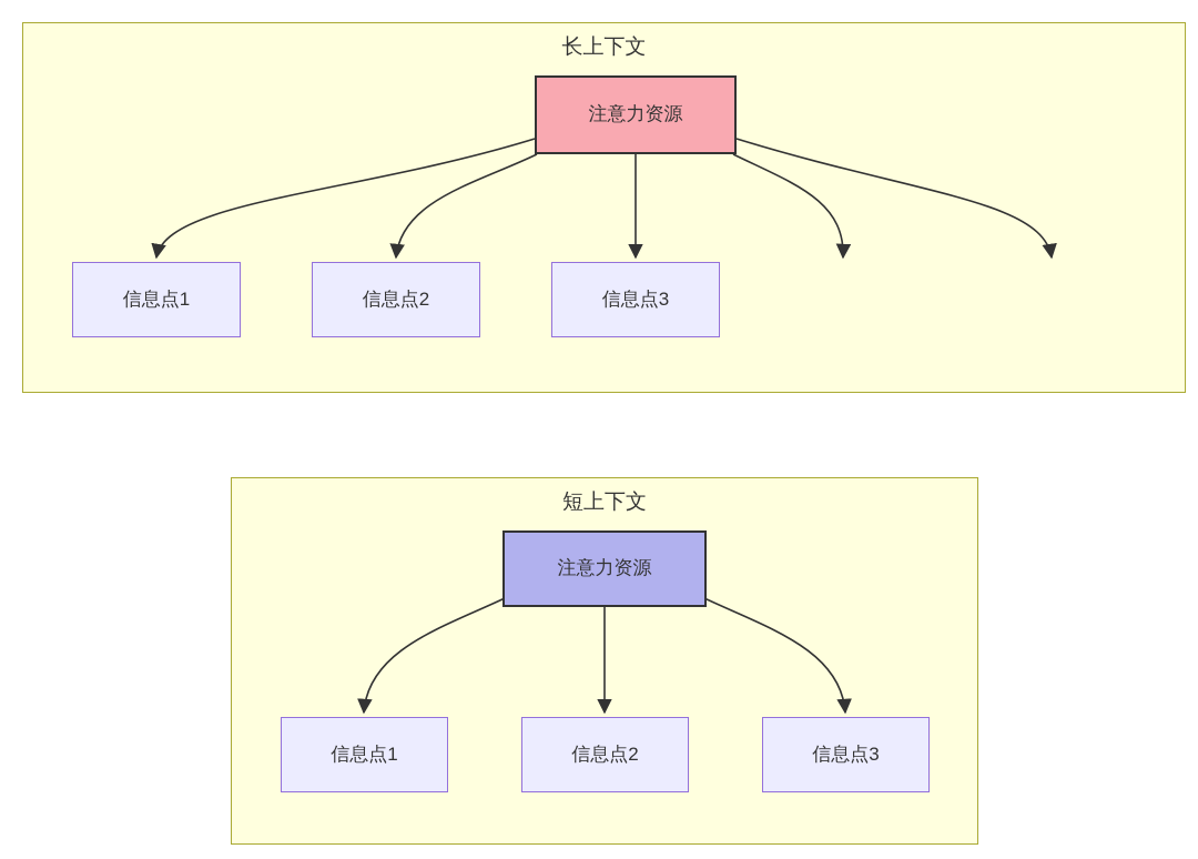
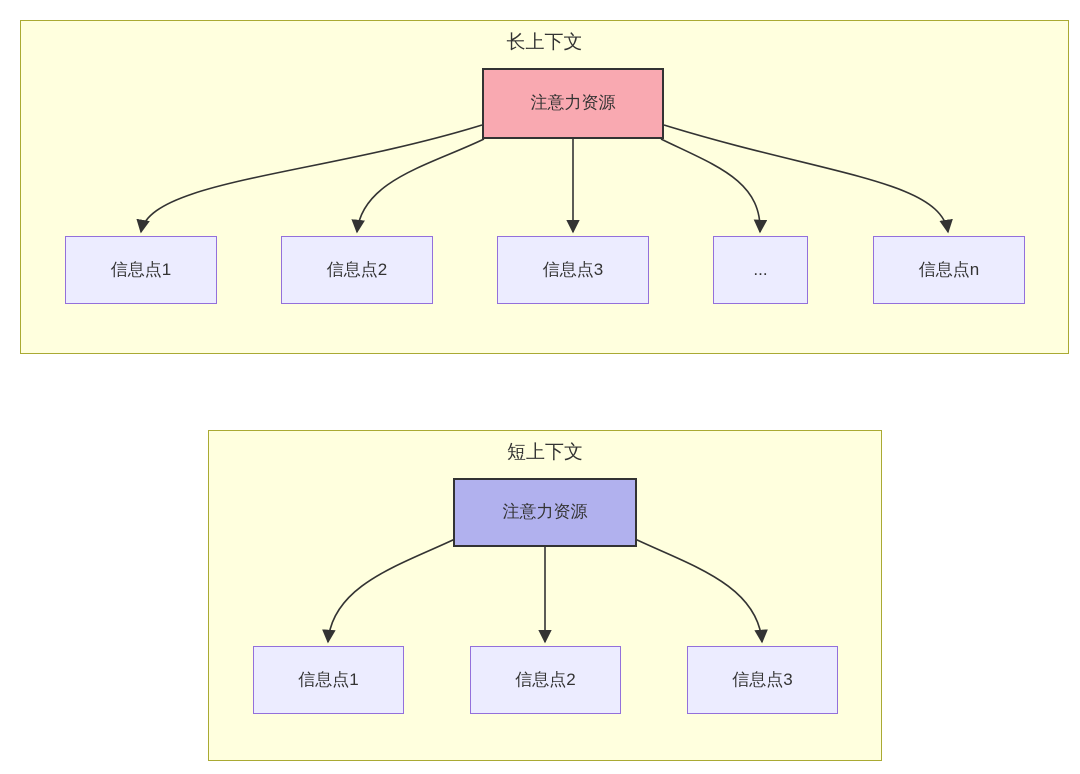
  长上下文
  短上下文
  注意力资源
  信息点1
  信息点2
  信息点3
+ ...
+ 信息点n
  注意力资源
  信息点1
  信息点2
  信息点3
